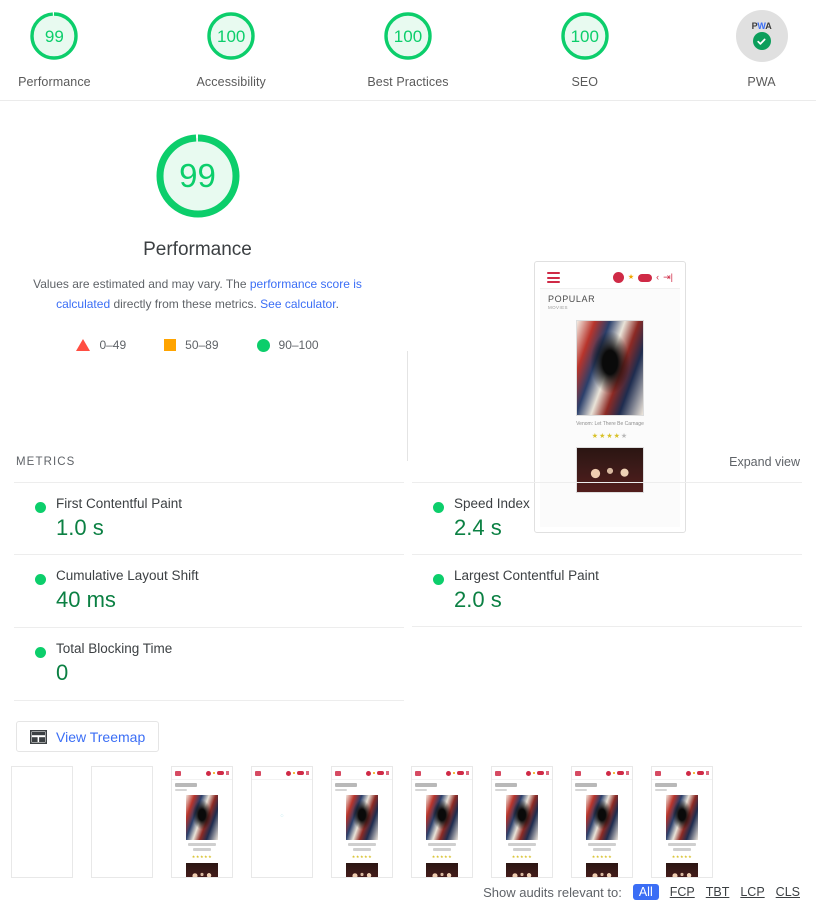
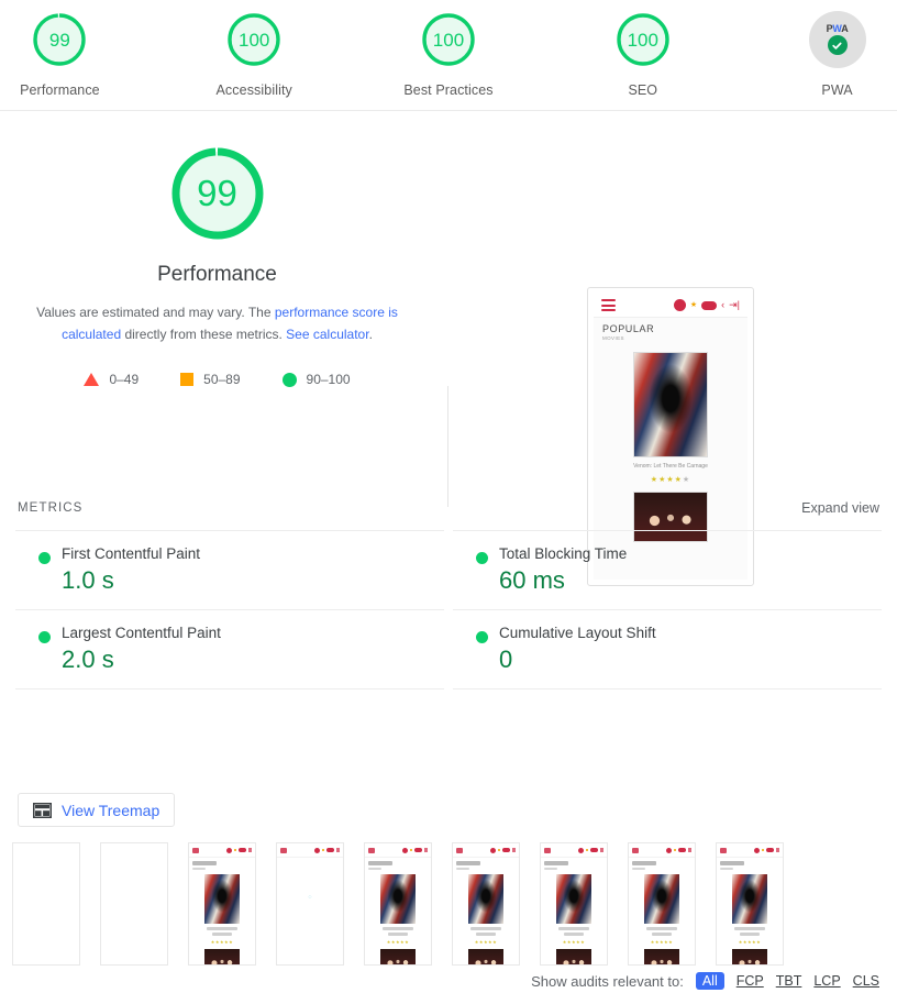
  99
  Performance
  100
  Accessibility
  100
  Best Practices
  100
  SEO
  PWA
  PWA
  99
  Performance
  Values are estimated and may vary. The performance score is calculated directly from these metrics. See calculator.
  0–49
  50–89
  90–100
  ‹
  ⇥|
  POPULAR
  METRICS
  Expand view
  First Contentful Paint
  1.0 s
- Speed Index
- 2.4 s
- Cumulative Layout Shift
+ Total Blocking Time
- 40 ms
+ 60 ms
  Largest Contentful Paint
  2.0 s
- Total Blocking Time
+ Cumulative Layout Shift
  0
  View Treemap
  Show audits relevant to:
  All
  FCP
  TBT
  LCP
  CLS
